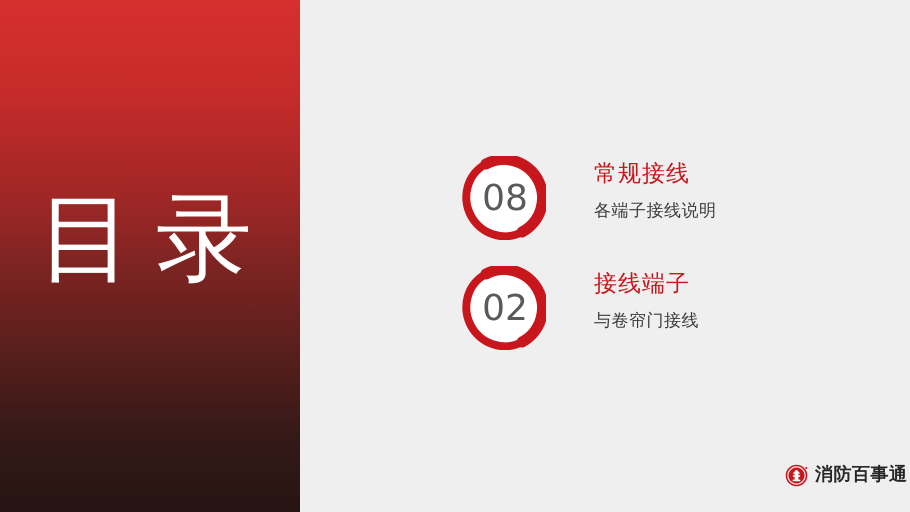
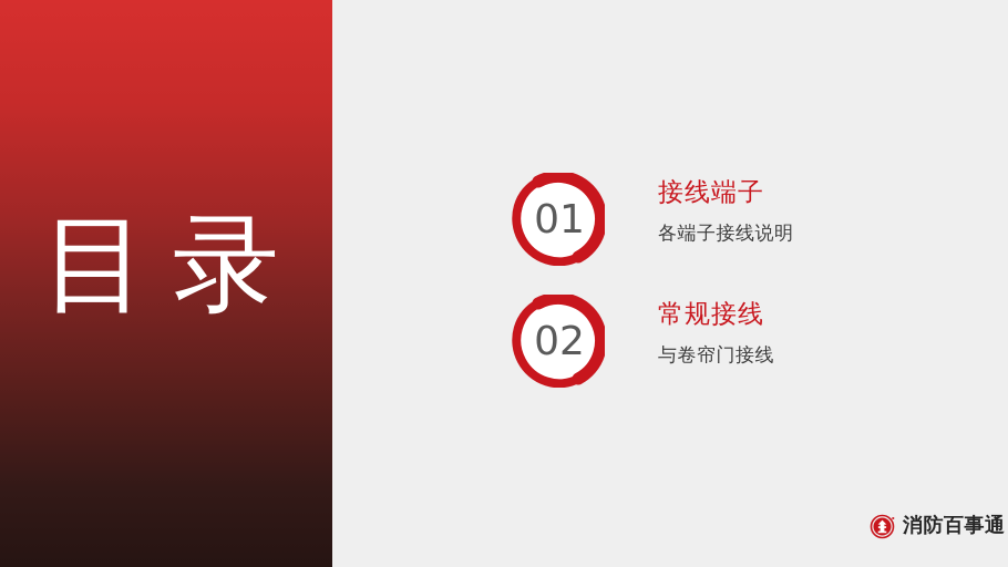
  目录
- 08
+ 01
- 常规接线
+ 接线端子
  各端子接线说明
  02
- 接线端子
+ 常规接线
  与卷帘门接线
  消防百事通
